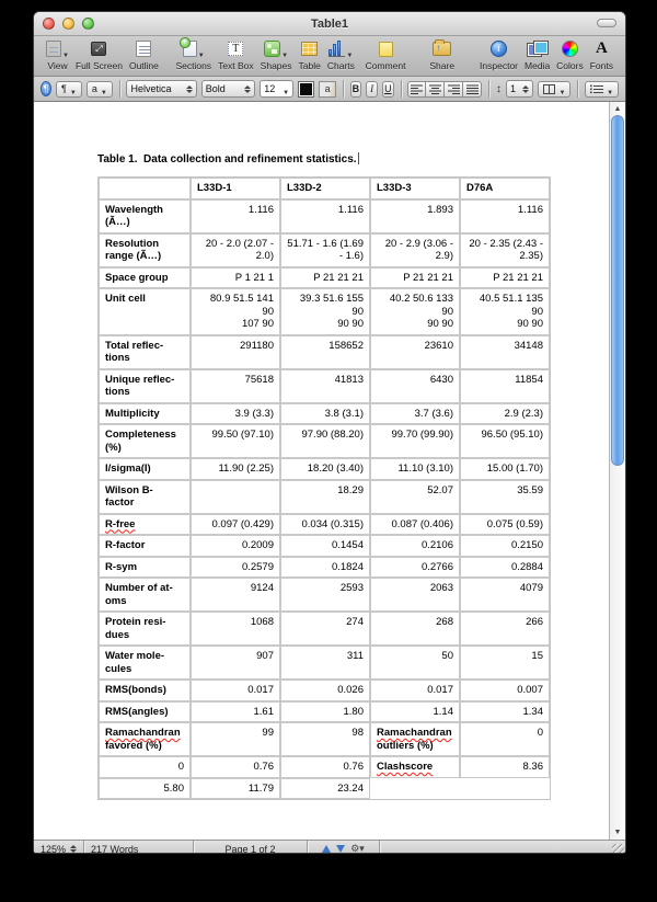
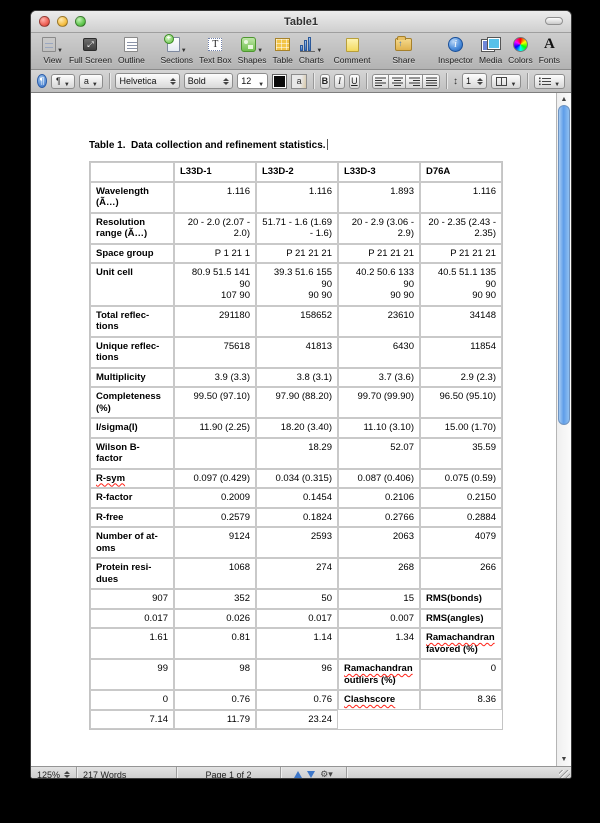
  Table1
  View
  ⤢
  Full Screen
  Outline
  Sections
  T
  Text Box
  Shapes
  Table
  Charts
  Comment
  Share
  i
  Inspector
  Media
  Colors
  A
  Fonts
  ¶
  ¶
  a
  Helvetica
  Bold
  12
  a
  B
  I
  U
  ↕
  1
  Table 1. Data collection and refinement statistics.
  L33D-1
  L33D-2
  L33D-3
  D76A
  Wavelength
  (Ã…)
  1.116
  1.116
  1.893
  1.116
  Resolution
  range (Ã…)
  20 - 2.0 (2.07 -
  2.0)
  51.71 - 1.6 (1.69
  - 1.6)
  20 - 2.9 (3.06 -
  2.9)
  20 - 2.35 (2.43 -
  2.35)
  Space group
  P 1 21 1
  P 21 21 21
  P 21 21 21
  P 21 21 21
  Unit cell
  80.9 51.5 141 90
  107 90
  39.3 51.6 155 90
  90 90
  40.2 50.6 133 90
  90 90
  40.5 51.1 135 90
  90 90
  Total reflec-
  tions
  291180
  158652
  23610
  34148
  Unique reflec-
  tions
  75618
  41813
  6430
  11854
  Multiplicity
  3.9 (3.3)
  3.8 (3.1)
  3.7 (3.6)
  2.9 (2.3)
  Completeness
  (%)
  99.50 (97.10)
  97.90 (88.20)
  99.70 (99.90)
  96.50 (95.10)
  I/sigma(I)
  11.90 (2.25)
  18.20 (3.40)
  11.10 (3.10)
  15.00 (1.70)
  Wilson B-
  factor
  18.29
  52.07
  35.59
- R-free
+ R-sym
  0.097 (0.429)
  0.034 (0.315)
  0.087 (0.406)
  0.075 (0.59)
  R-factor
  0.2009
  0.1454
  0.2106
  0.2150
- R-sym
+ R-free
  0.2579
  0.1824
  0.2766
  0.2884
  Number of at-
  oms
  9124
  2593
  2063
  4079
  Protein resi-
  dues
  1068
  274
  268
  266
- Water mole-
- cules
  907
- 311
+ 352
  50
  15
  RMS(bonds)
  0.017
  0.026
  0.017
  0.007
  RMS(angles)
  1.61
- 1.80
+ 0.81
  1.14
  1.34
  Ramachandran
  favored (%)
  99
  98
+ 96
  Ramachandran
  outliers (%)
  0
  0
  0.76
  0.76
  Clashscore
  8.36
- 5.80
+ 7.14
  11.79
  23.24
  125%
  217 Words
  Page 1 of 2
  ⚙▾
